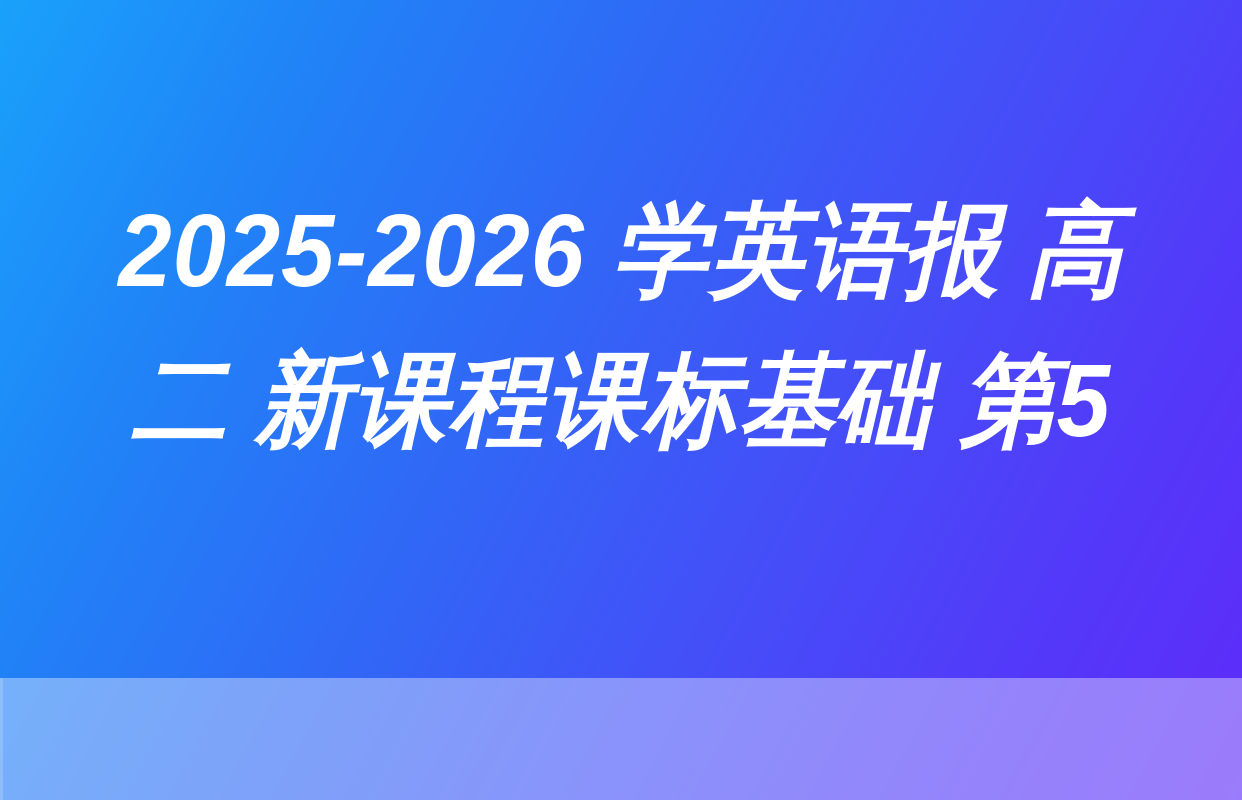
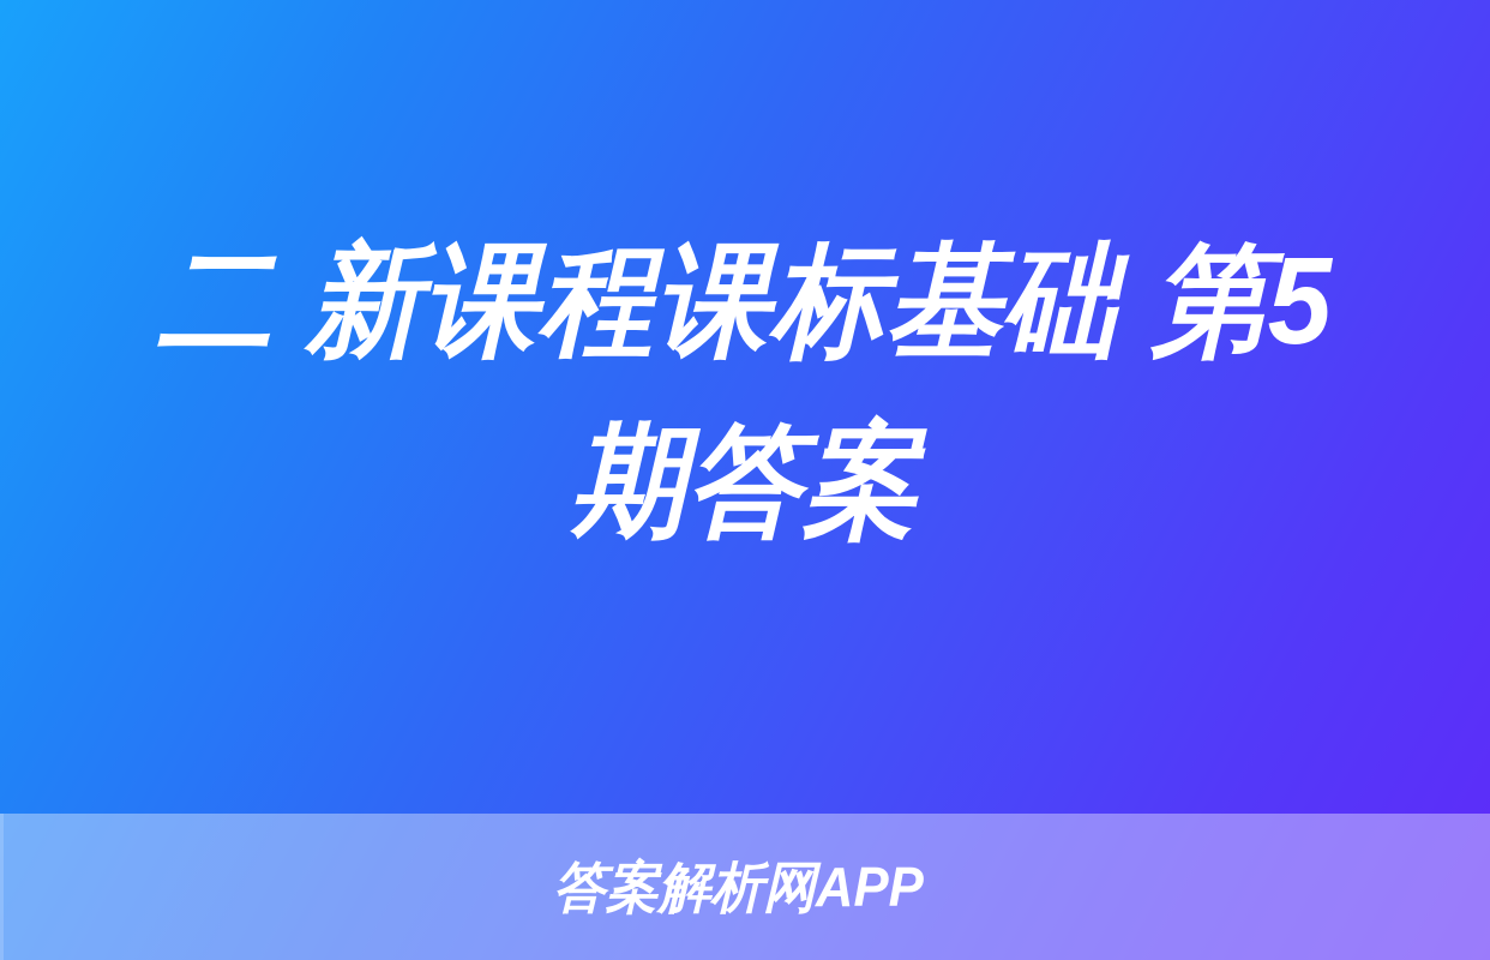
- 2025-2026 学英语报 高
  二 新课程课标基础 第5
+ 期答案
+ 答案解析网APP
